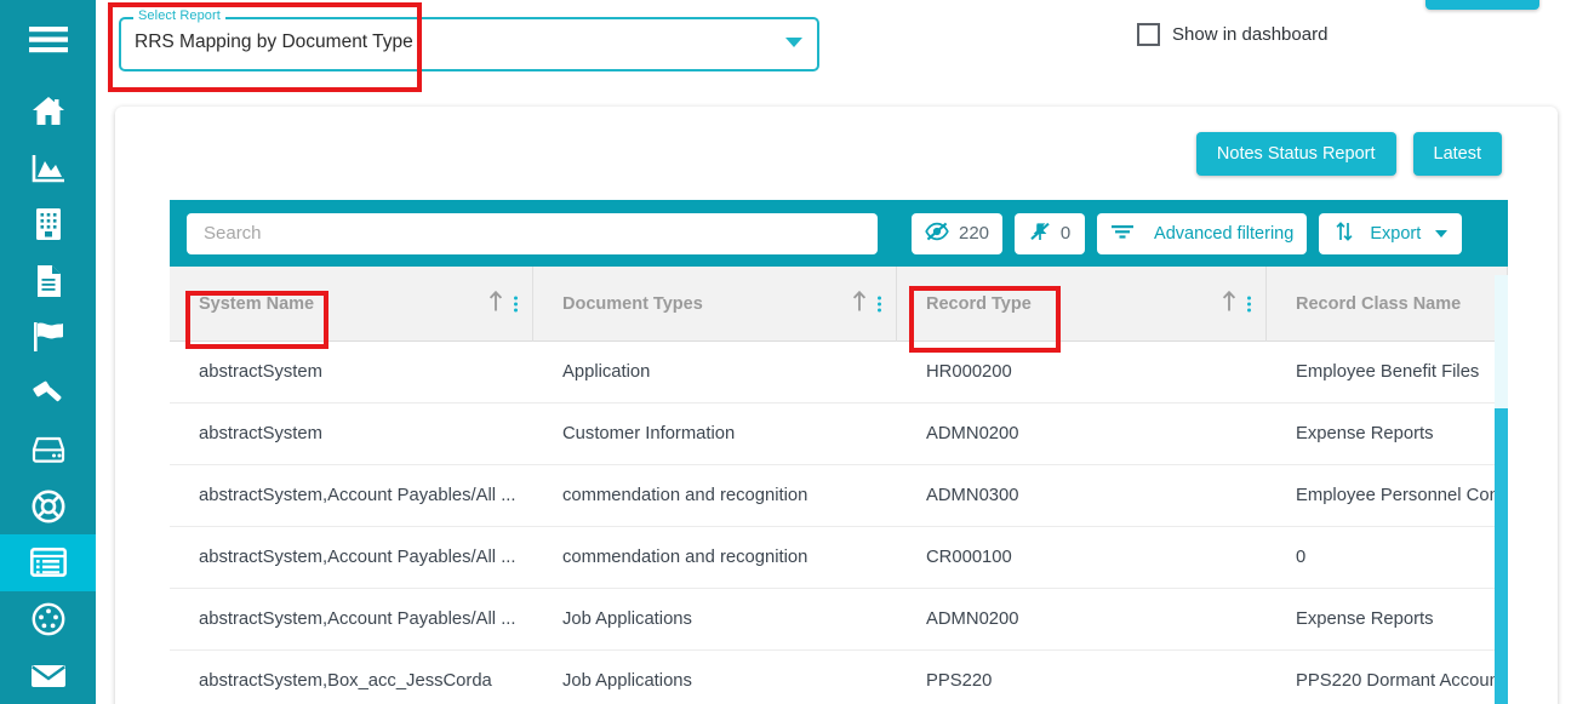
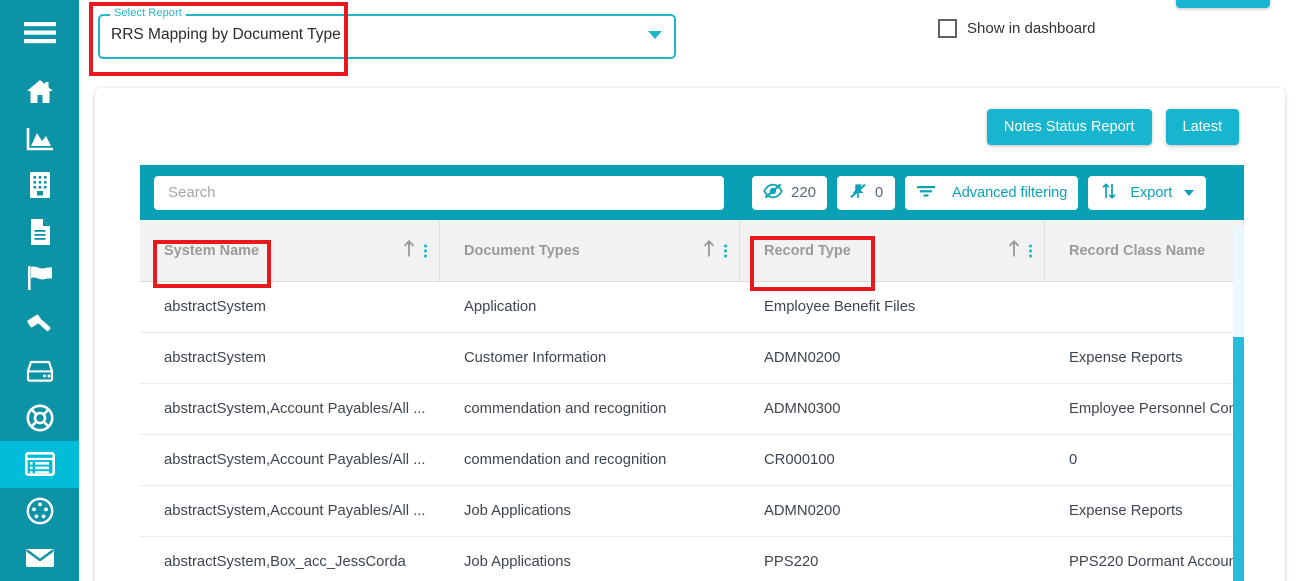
  Select Report
  RRS Mapping by Document Type
  Show in dashboard
  Notes Status Report
  Latest
  Search
  220
  0
  Advanced filtering
  Export
  System Name
  Document Types
  Record Type
  Record Class Name
  abstractSystem
  Application
- HR000200
  Employee Benefit Files
  abstractSystem
  Customer Information
  ADMN0200
  Expense Reports
  abstractSystem,Account Payables/All ...
  commendation and recognition
  ADMN0300
  Employee Personnel Co
  abstractSystem,Account Payables/All ...
  commendation and recognition
  CR000100
  0
  abstractSystem,Account Payables/All ...
  Job Applications
  ADMN0200
  Expense Reports
  abstractSystem,Box_acc_JessCorda
  Job Applications
  PPS220
  PPS220 Dormant Accou
